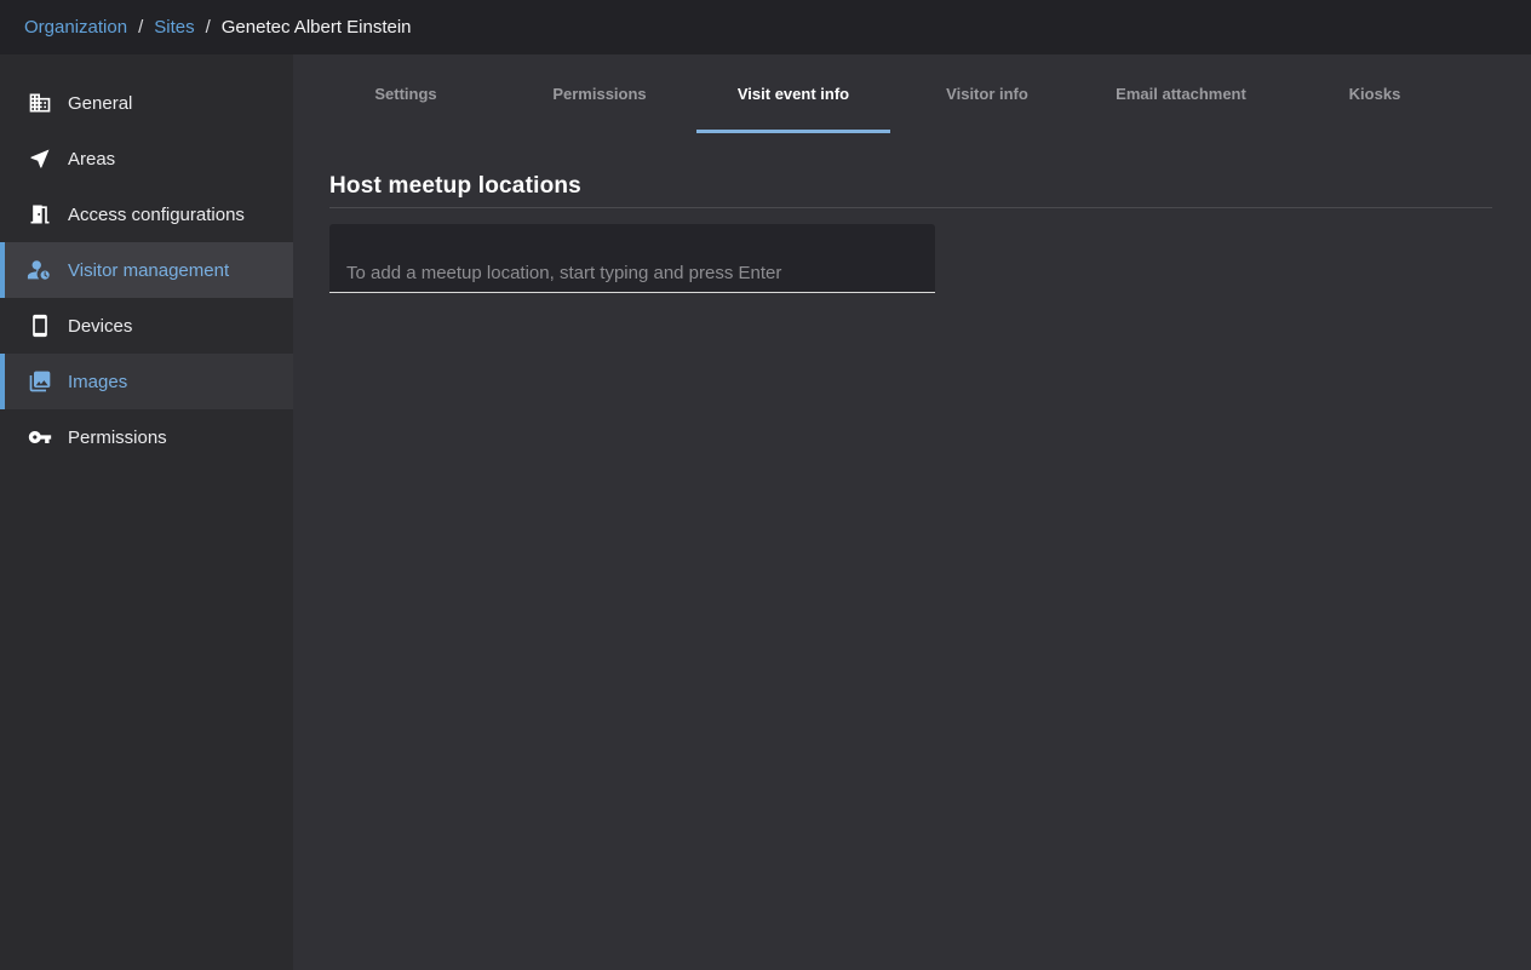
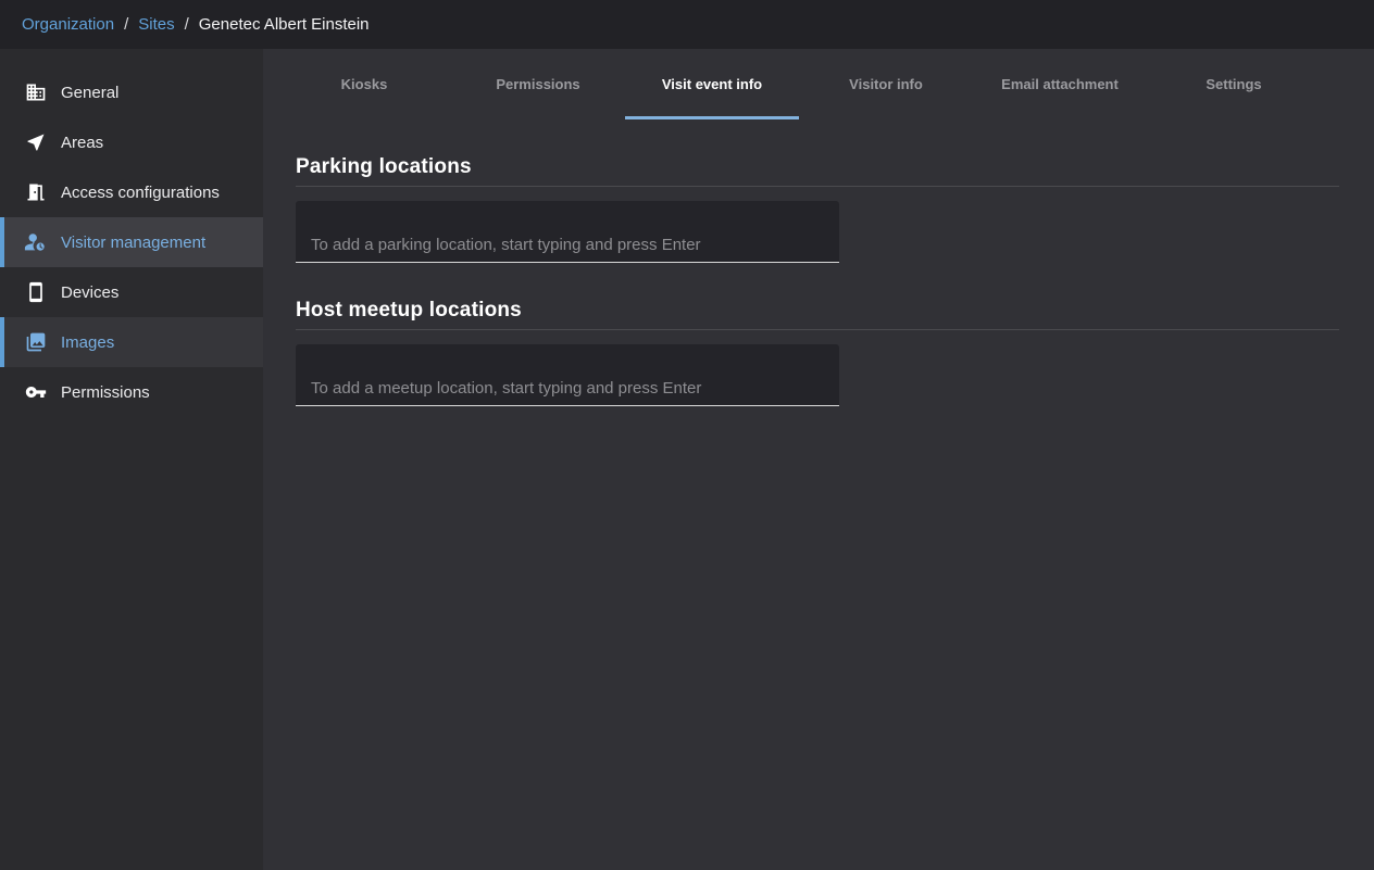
  Organization
  /
  Sites
  /
  Genetec Albert Einstein
  General
  Areas
  Access configurations
  Visitor management
  Devices
  Images
  Permissions
- Settings
+ Kiosks
  Permissions
  Visit event info
  Visitor info
  Email attachment
- Kiosks
+ Settings
+ Parking locations
+ To add a parking location, start typing and press Enter
  Host meetup locations
  To add a meetup location, start typing and press Enter
